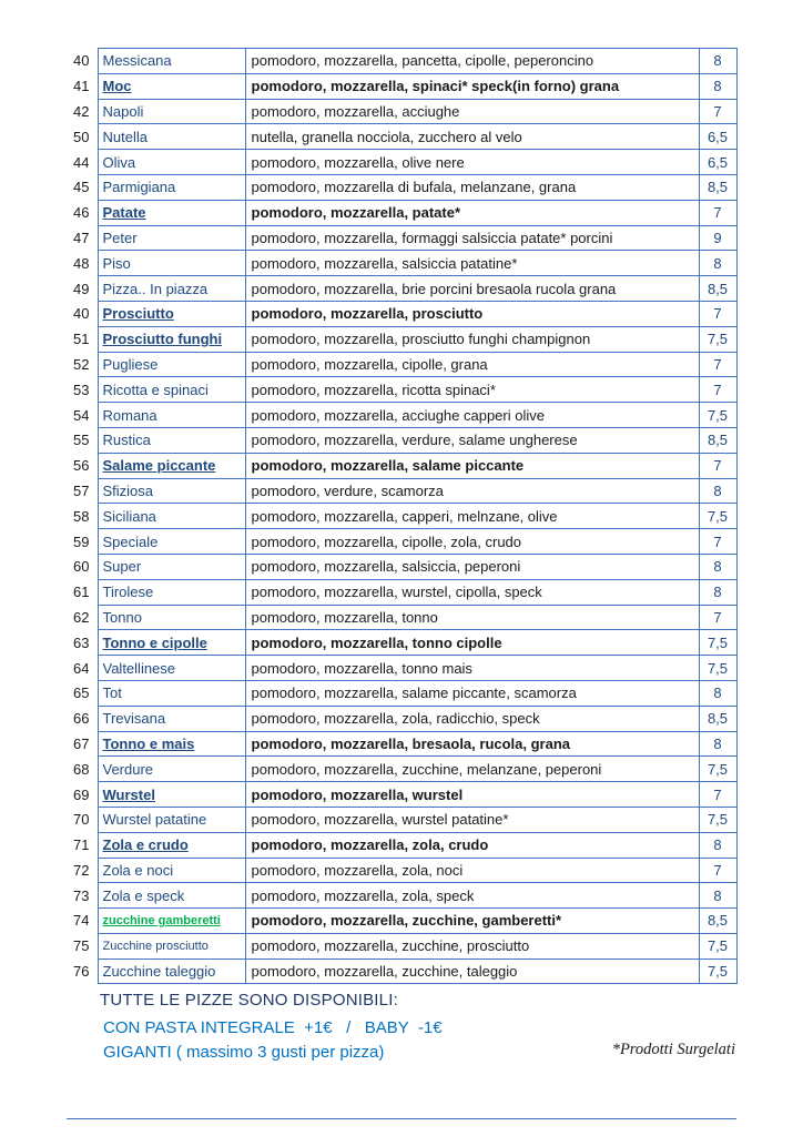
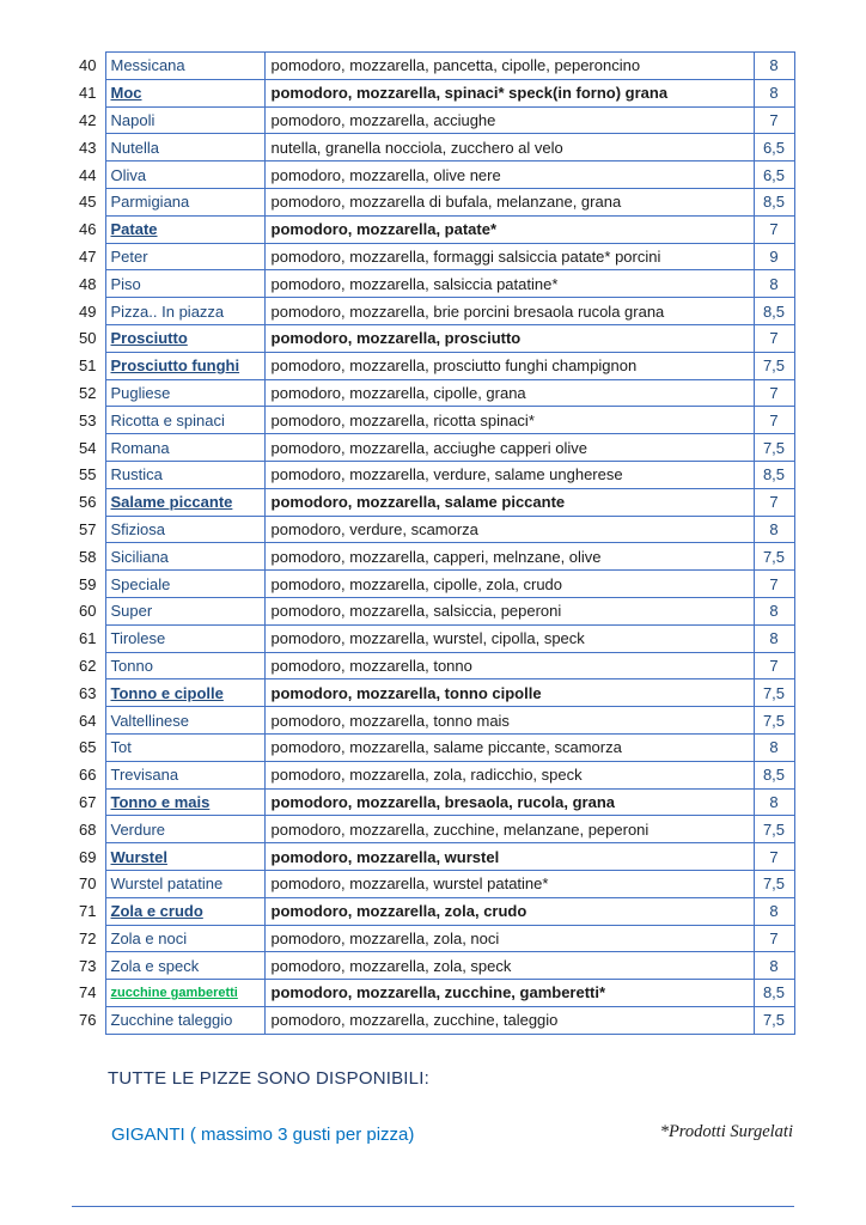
  40	Messicana	pomodoro, mozzarella, pancetta, cipolle, peperoncino	8
  41	Moc	pomodoro, mozzarella, spinaci* speck(in forno) grana	8
  42	Napoli	pomodoro, mozzarella, acciughe	7
- 50	Nutella	nutella, granella nocciola, zucchero al velo	6,5
+ 43	Nutella	nutella, granella nocciola, zucchero al velo	6,5
  44	Oliva	pomodoro, mozzarella, olive nere	6,5
  45	Parmigiana	pomodoro, mozzarella di bufala, melanzane, grana	8,5
  46	Patate	pomodoro, mozzarella, patate*	7
  47	Peter	pomodoro, mozzarella, formaggi salsiccia patate* porcini	9
  48	Piso	pomodoro, mozzarella, salsiccia patatine*	8
  49	Pizza.. In piazza	pomodoro, mozzarella, brie porcini bresaola rucola grana	8,5
- 40	Prosciutto	pomodoro, mozzarella, prosciutto	7
+ 50	Prosciutto	pomodoro, mozzarella, prosciutto	7
  51	Prosciutto funghi	pomodoro, mozzarella, prosciutto funghi champignon	7,5
  52	Pugliese	pomodoro, mozzarella, cipolle, grana	7
  53	Ricotta e spinaci	pomodoro, mozzarella, ricotta spinaci*	7
  54	Romana	pomodoro, mozzarella, acciughe capperi olive	7,5
  55	Rustica	pomodoro, mozzarella, verdure, salame ungherese	8,5
  56	Salame piccante	pomodoro, mozzarella, salame piccante	7
  57	Sfiziosa	pomodoro, verdure, scamorza	8
  58	Siciliana	pomodoro, mozzarella, capperi, melnzane, olive	7,5
  59	Speciale	pomodoro, mozzarella, cipolle, zola, crudo	7
  60	Super	pomodoro, mozzarella, salsiccia, peperoni	8
  61	Tirolese	pomodoro, mozzarella, wurstel, cipolla, speck	8
  62	Tonno	pomodoro, mozzarella, tonno	7
  63	Tonno e cipolle	pomodoro, mozzarella, tonno cipolle	7,5
  64	Valtellinese	pomodoro, mozzarella, tonno mais	7,5
  65	Tot	pomodoro, mozzarella, salame piccante, scamorza	8
  66	Trevisana	pomodoro, mozzarella, zola, radicchio, speck	8,5
  67	Tonno e mais	pomodoro, mozzarella, bresaola, rucola, grana	8
  68	Verdure	pomodoro, mozzarella, zucchine, melanzane, peperoni	7,5
  69	Wurstel	pomodoro, mozzarella, wurstel	7
  70	Wurstel patatine	pomodoro, mozzarella, wurstel patatine*	7,5
  71	Zola e crudo	pomodoro, mozzarella, zola, crudo	8
  72	Zola e noci	pomodoro, mozzarella, zola, noci	7
  73	Zola e speck	pomodoro, mozzarella, zola, speck	8
  74	zucchine gamberetti	pomodoro, mozzarella, zucchine, gamberetti*	8,5
- 75	Zucchine prosciutto	pomodoro, mozzarella, zucchine, prosciutto	7,5
  76	Zucchine taleggio	pomodoro, mozzarella, zucchine, taleggio	7,5
  TUTTE LE PIZZE SONO DISPONIBILI:
- CON PASTA INTEGRALE +1€ / BABY -1€
  GIGANTI ( massimo 3 gusti per pizza)
  *Prodotti Surgelati
